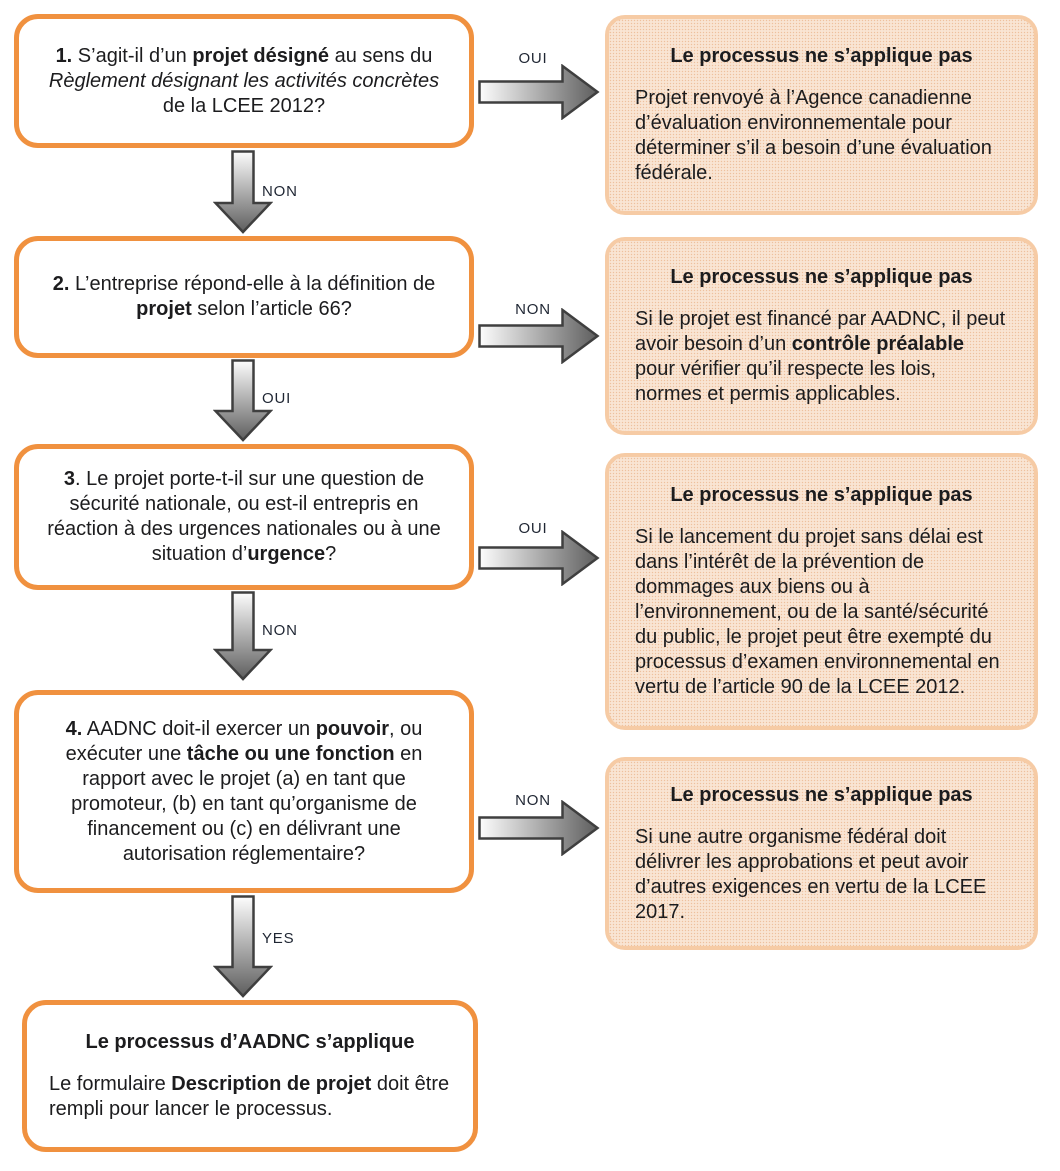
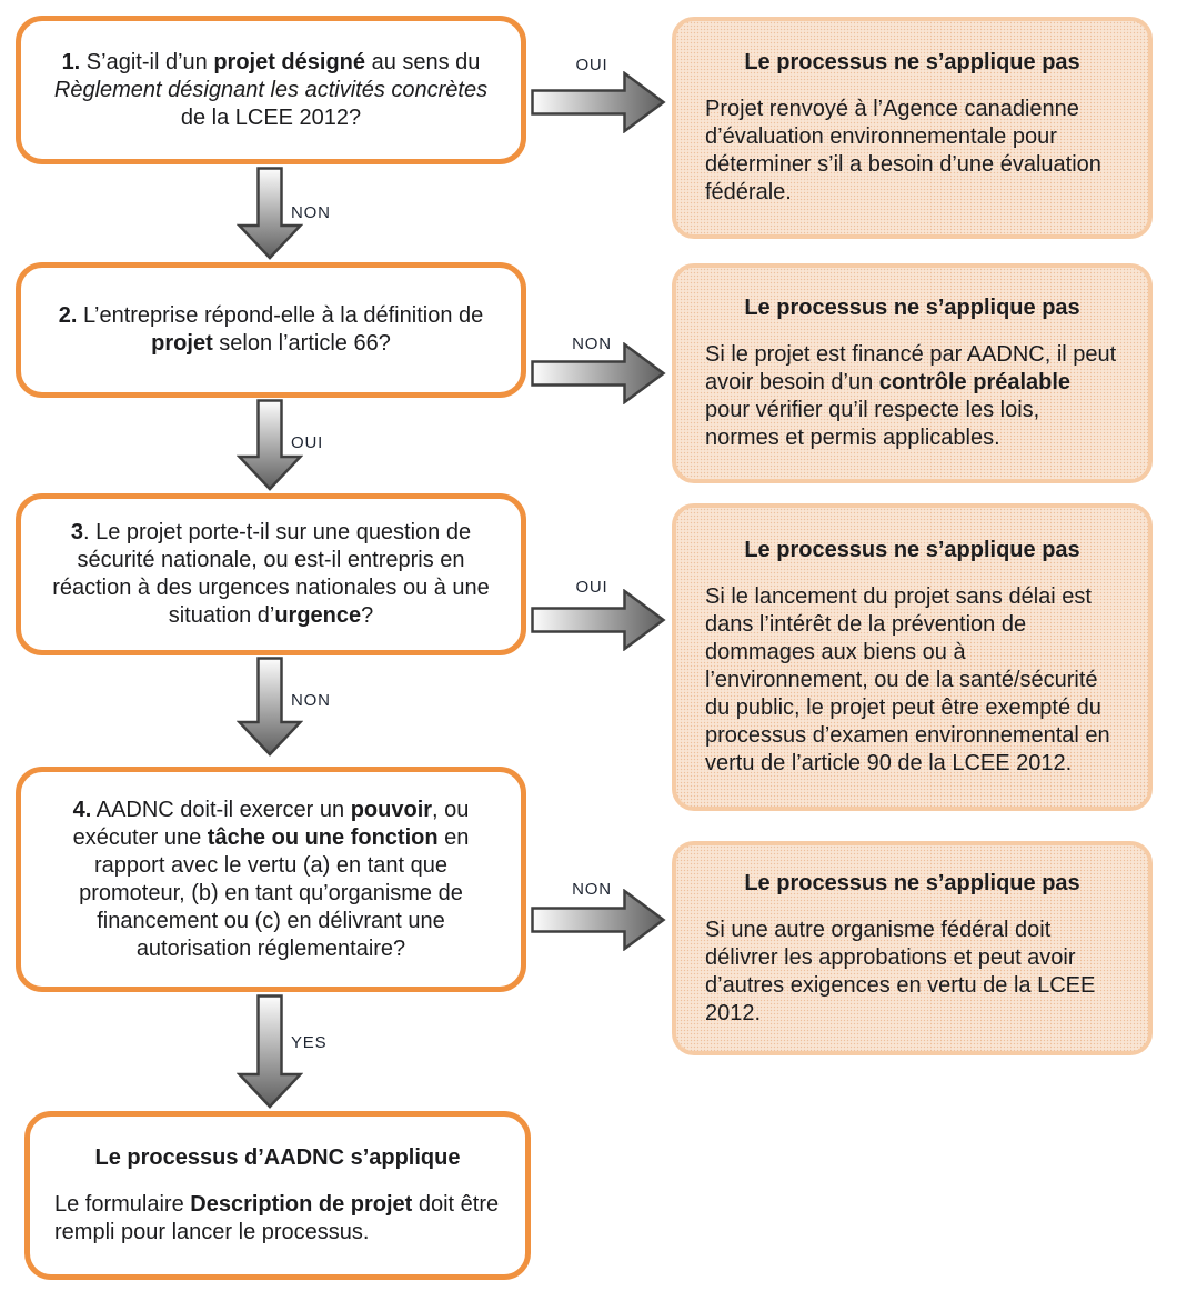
  1. S’agit-il d’un projet désigné au sens du Règlement désignant les activités concrètes de la LCEE 2012?
  2. L’entreprise répond-elle à la définition de projet selon l’article 66?
  3. Le projet porte-t-il sur une question de sécurité nationale, ou est-il entrepris en réaction à des urgences nationales ou à une situation d’urgence?
- 4. AADNC doit-il exercer un pouvoir, ou exécuter une tâche ou une fonction en rapport avec le projet (a) en tant que promoteur, (b) en tant qu’organisme de financement ou (c) en délivrant une autorisation réglementaire?
+ 4. AADNC doit-il exercer un pouvoir, ou exécuter une tâche ou une fonction en rapport avec le vertu (a) en tant que promoteur, (b) en tant qu’organisme de financement ou (c) en délivrant une autorisation réglementaire?
  Le processus d’AADNC s’applique
  Le formulaire Description de projet doit être rempli pour lancer le processus.
  Le processus ne s’applique pas
  Projet renvoyé à l’Agence canadienne d’évaluation environnementale pour déterminer s’il a besoin d’une évaluation fédérale.
  Le processus ne s’applique pas
  Si le projet est financé par AADNC, il peut avoir besoin d’un contrôle préalable pour vérifier qu’il respecte les lois, normes et permis applicables.
  Le processus ne s’applique pas
  Si le lancement du projet sans délai est dans l’intérêt de la prévention de dommages aux biens ou à l’environnement, ou de la santé/sécurité du public, le projet peut être exempté du processus d’examen environnemental en vertu de l’article 90 de la LCEE 2012.
  Le processus ne s’applique pas
- Si une autre organisme fédéral doit délivrer les approbations et peut avoir d’autres exigences en vertu de la LCEE 2017.
+ Si une autre organisme fédéral doit délivrer les approbations et peut avoir d’autres exigences en vertu de la LCEE 2012.
  NON
  OUI
  NON
  YES
  OUI
  NON
  OUI
  NON
